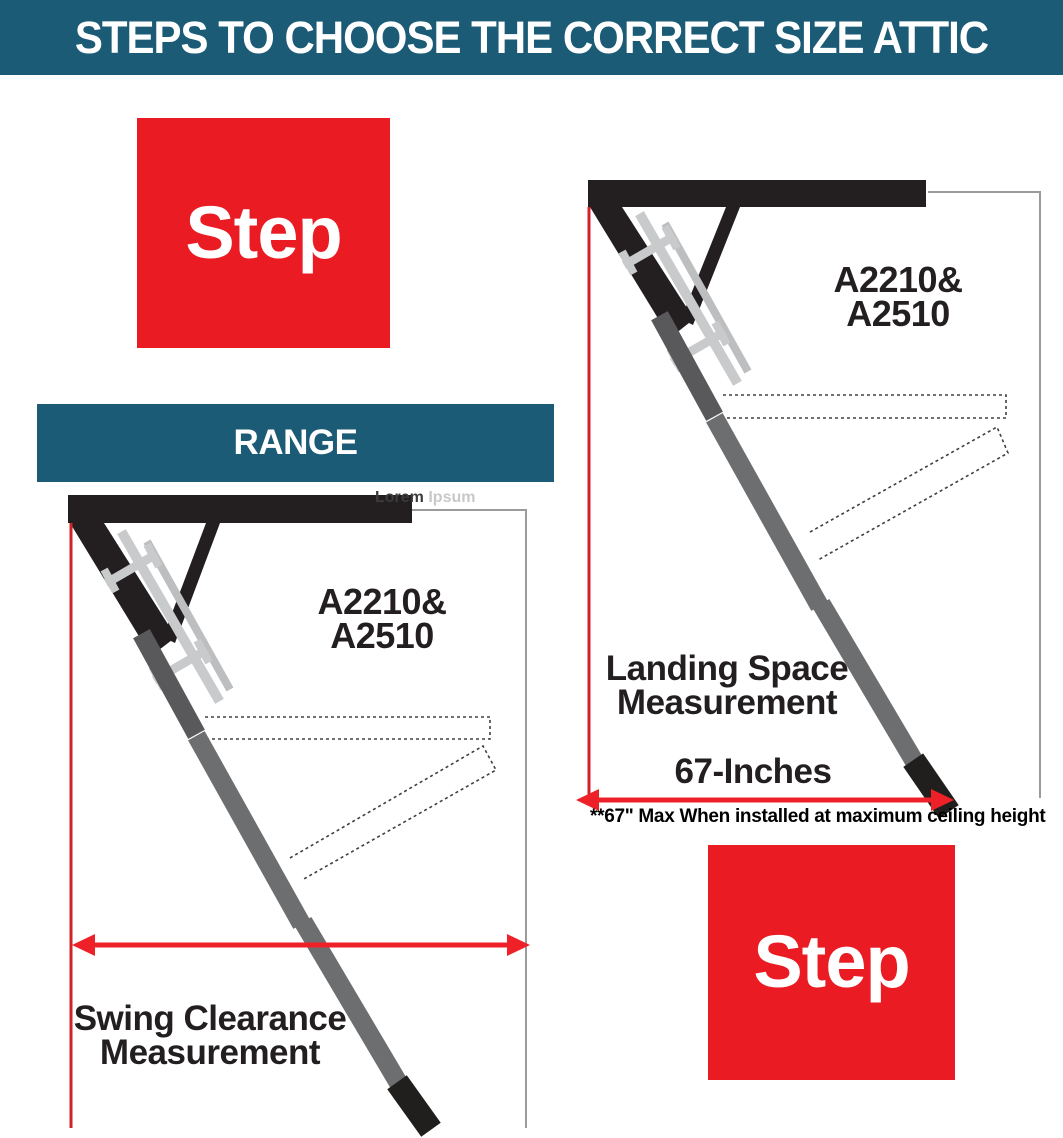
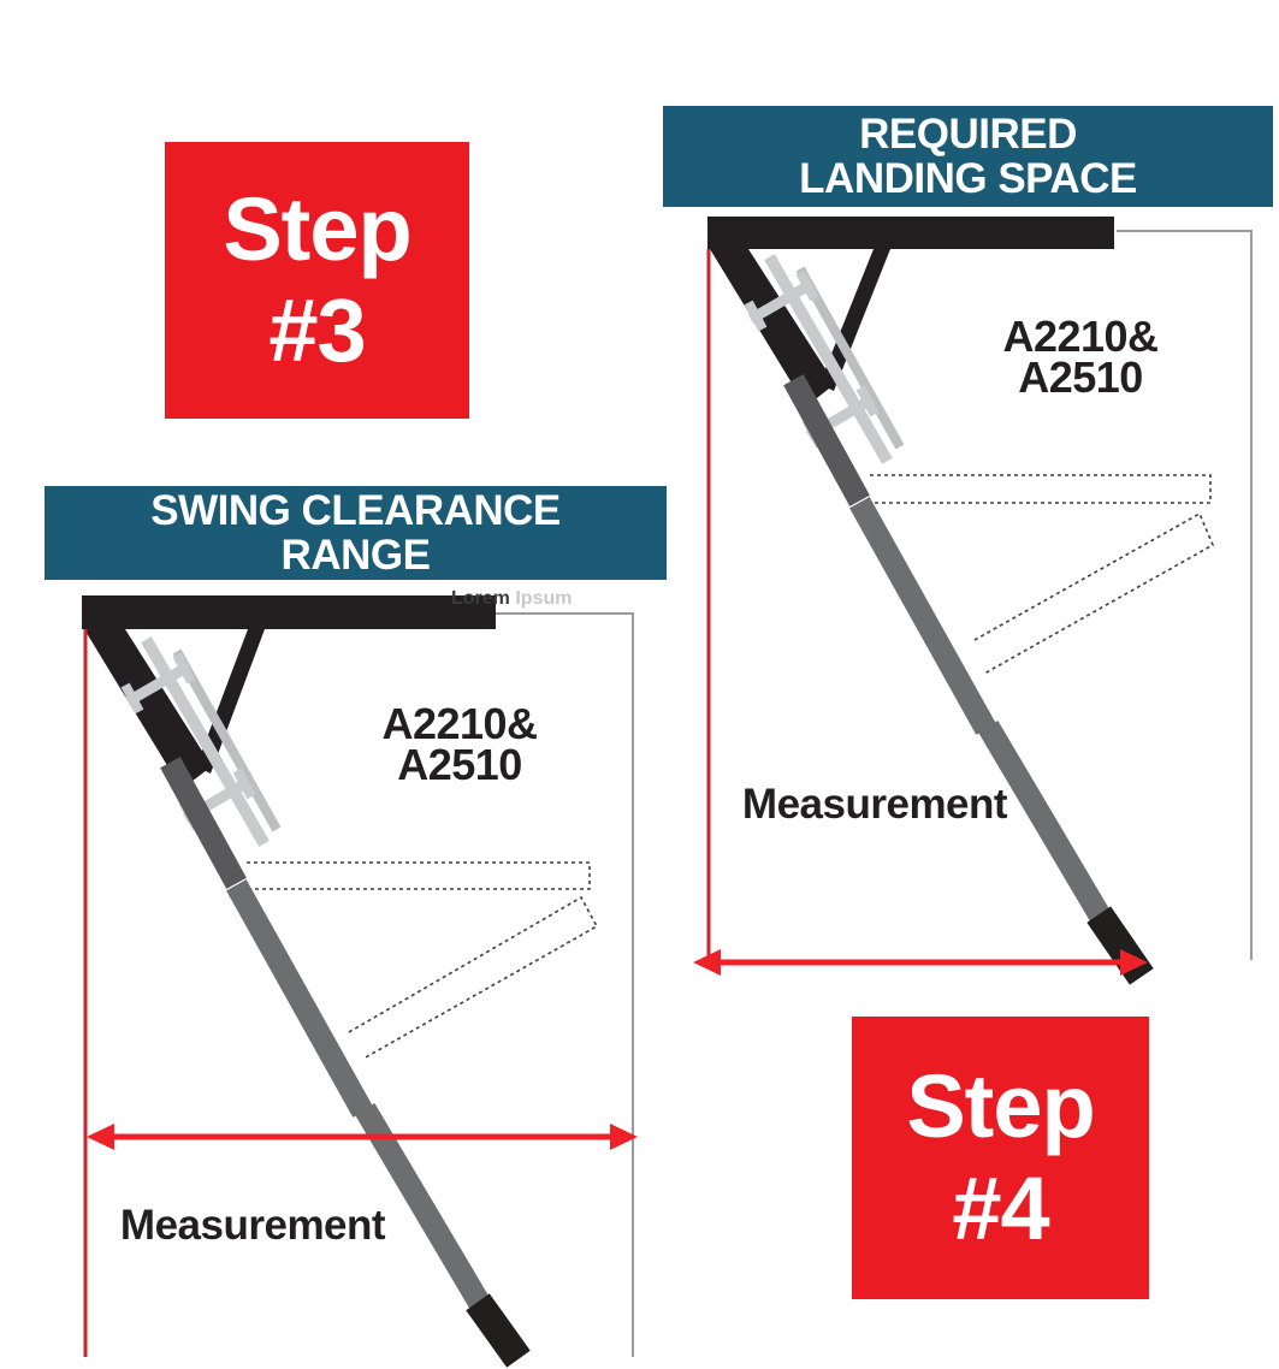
- STEPS TO CHOOSE THE CORRECT SIZE ATTIC
  Step
+ #3
  Step
+ #4
+ REQUIRED
+ LANDING SPACE
+ SWING CLEARANCE
  RANGE
  A2210&
  A2510
  A2210&
  A2510
- Landing Space
  Measurement
- 67-Inches
- **67" Max When installed at maximum ceiling height
- Swing Clearance
  Measurement
  Lorem Ipsum
